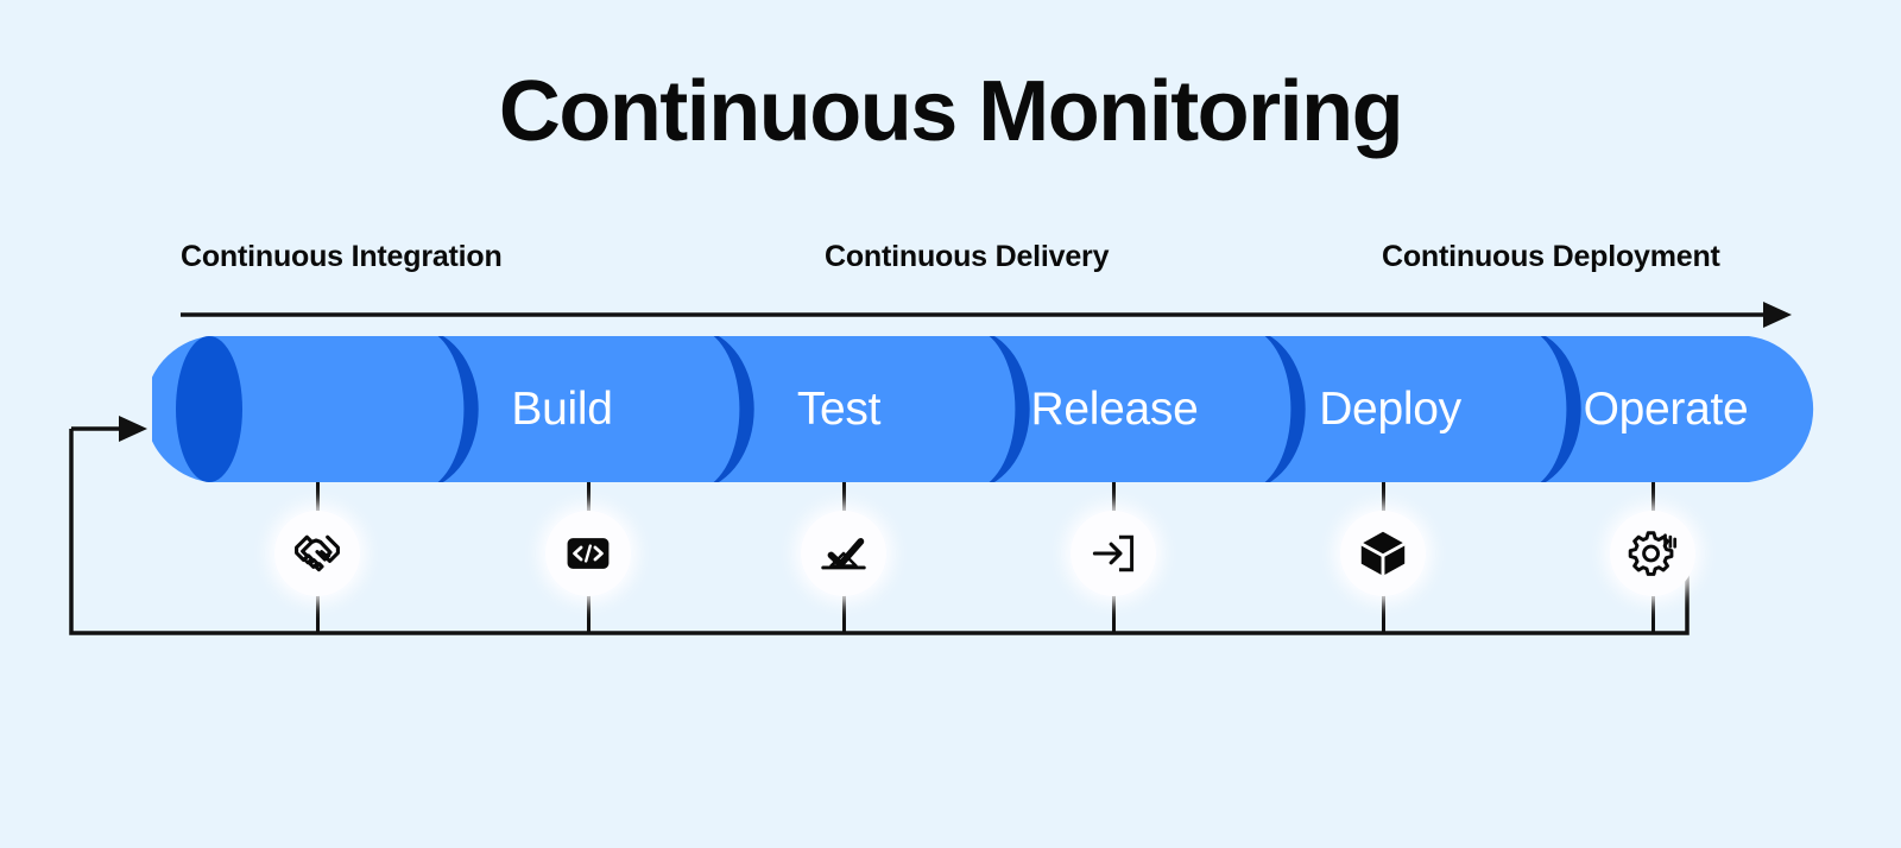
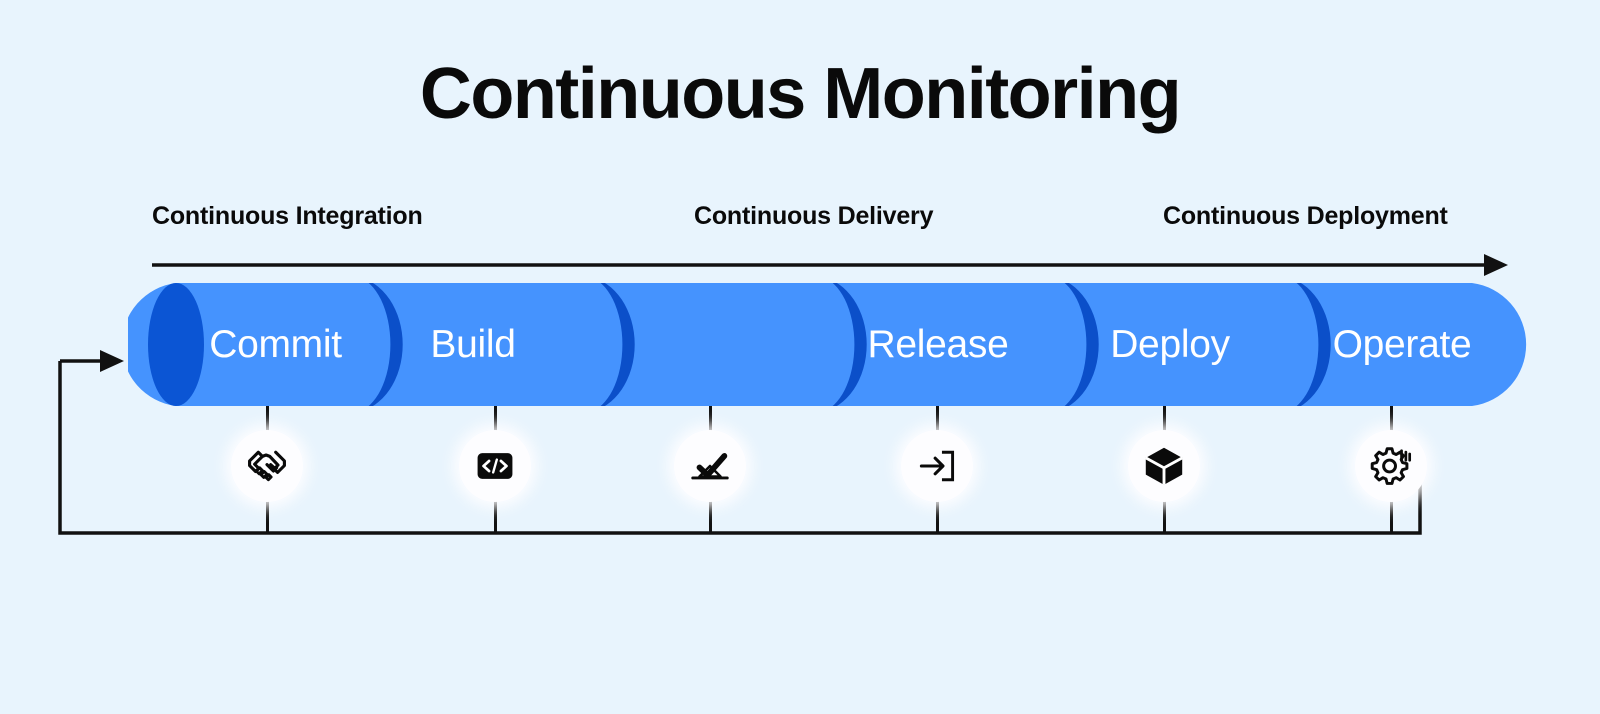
  Continuous Monitoring
  Continuous Integration
  Continuous Delivery
  Continuous Deployment
+ Commit
  Build
- Test
  Release
  Deploy
  Operate
